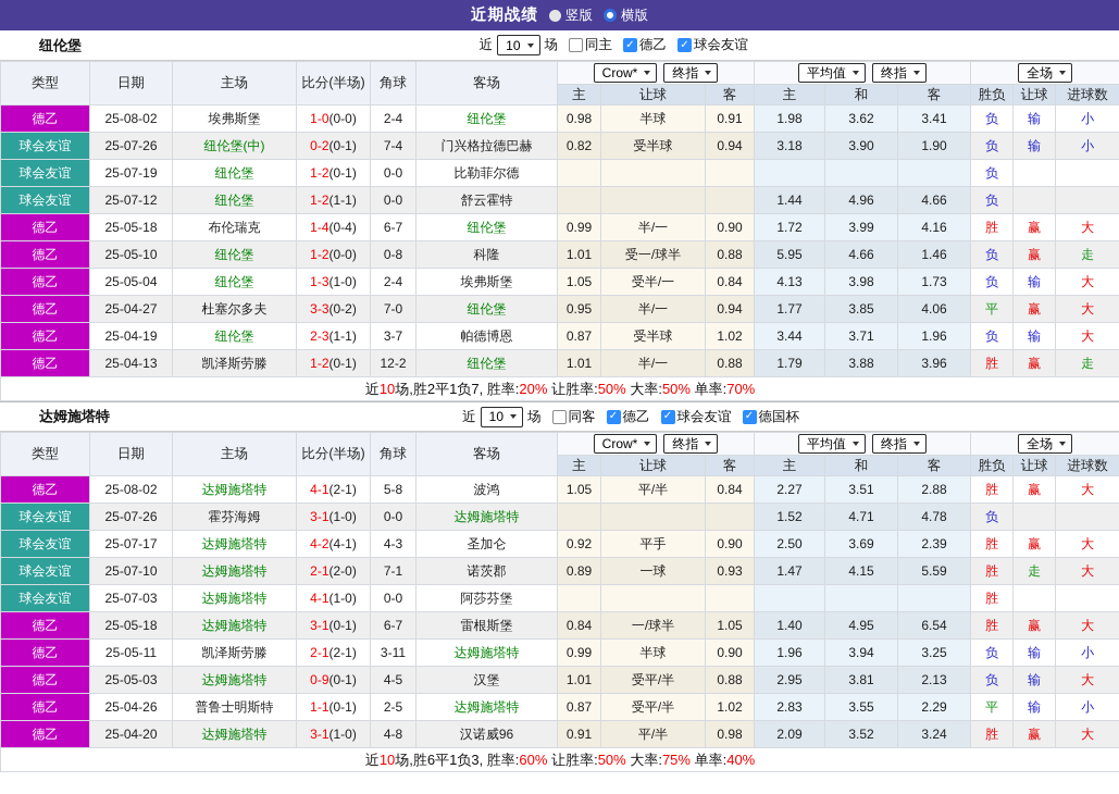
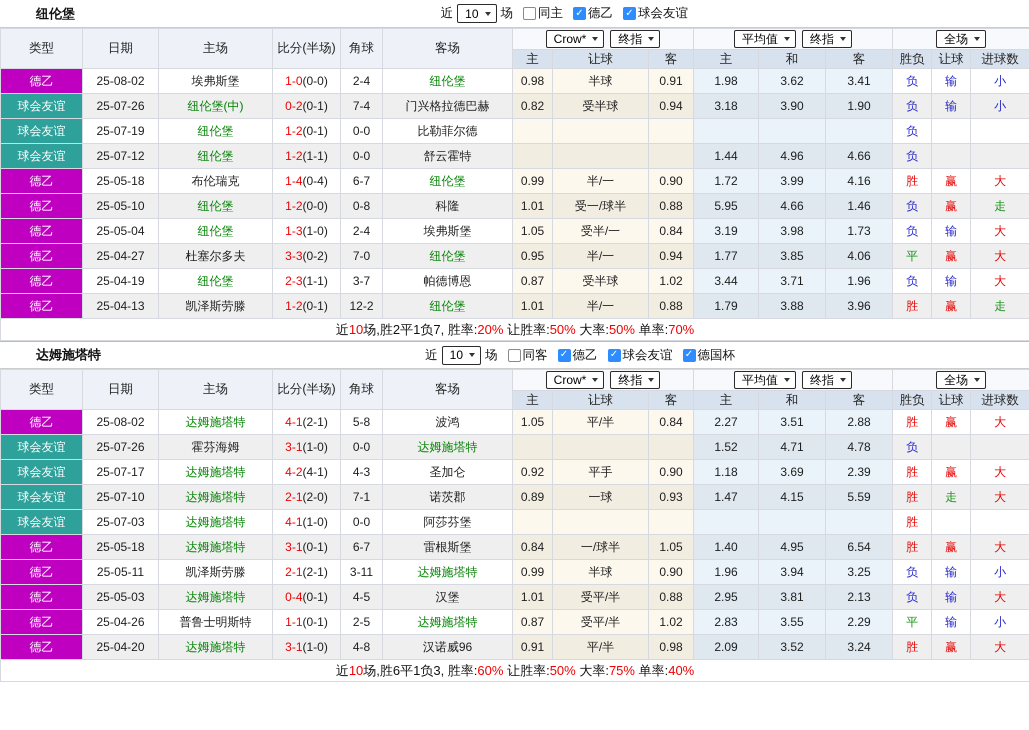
- 近期战绩
- 竖版
- 横版
  纽伦堡
  近
  10
  场
  同主
  德乙
  球会友谊
  类型	日期	主场	比分(半场)	角球	客场	Crow* 终指	平均值 终指	全场
  主	让球	客	主	和	客	胜负	让球	进球数
  德乙	25-08-02	埃弗斯堡	1-0(0-0)	2-4	纽伦堡	0.98	半球	0.91	1.98	3.62	3.41	负	输	小
  球会友谊	25-07-26	纽伦堡(中)	0-2(0-1)	7-4	门兴格拉德巴赫	0.82	受半球	0.94	3.18	3.90	1.90	负	输	小
  球会友谊	25-07-19	纽伦堡	1-2(0-1)	0-0	比勒菲尔德							负
  球会友谊	25-07-12	纽伦堡	1-2(1-1)	0-0	舒云霍特				1.44	4.96	4.66	负
  德乙	25-05-18	布伦瑞克	1-4(0-4)	6-7	纽伦堡	0.99	半/一	0.90	1.72	3.99	4.16	胜	赢	大
  德乙	25-05-10	纽伦堡	1-2(0-0)	0-8	科隆	1.01	受一/球半	0.88	5.95	4.66	1.46	负	赢	走
- 德乙	25-05-04	纽伦堡	1-3(1-0)	2-4	埃弗斯堡	1.05	受半/一	0.84	4.13	3.98	1.73	负	输	大
+ 德乙	25-05-04	纽伦堡	1-3(1-0)	2-4	埃弗斯堡	1.05	受半/一	0.84	3.19	3.98	1.73	负	输	大
  德乙	25-04-27	杜塞尔多夫	3-3(0-2)	7-0	纽伦堡	0.95	半/一	0.94	1.77	3.85	4.06	平	赢	大
  德乙	25-04-19	纽伦堡	2-3(1-1)	3-7	帕德博恩	0.87	受半球	1.02	3.44	3.71	1.96	负	输	大
  德乙	25-04-13	凯泽斯劳滕	1-2(0-1)	12-2	纽伦堡	1.01	半/一	0.88	1.79	3.88	3.96	胜	赢	走
  近10场,胜2平1负7, 胜率:20% 让胜率:50% 大率:50% 单率:70%
  达姆施塔特
  近
  10
  场
  同客
  德乙
  球会友谊
  德国杯
  类型	日期	主场	比分(半场)	角球	客场	Crow* 终指	平均值 终指	全场
  主	让球	客	主	和	客	胜负	让球	进球数
  德乙	25-08-02	达姆施塔特	4-1(2-1)	5-8	波鸿	1.05	平/半	0.84	2.27	3.51	2.88	胜	赢	大
  球会友谊	25-07-26	霍芬海姆	3-1(1-0)	0-0	达姆施塔特				1.52	4.71	4.78	负
- 球会友谊	25-07-17	达姆施塔特	4-2(4-1)	4-3	圣加仑	0.92	平手	0.90	2.50	3.69	2.39	胜	赢	大
+ 球会友谊	25-07-17	达姆施塔特	4-2(4-1)	4-3	圣加仑	0.92	平手	0.90	1.18	3.69	2.39	胜	赢	大
  球会友谊	25-07-10	达姆施塔特	2-1(2-0)	7-1	诺茨郡	0.89	一球	0.93	1.47	4.15	5.59	胜	走	大
  球会友谊	25-07-03	达姆施塔特	4-1(1-0)	0-0	阿莎芬堡							胜
  德乙	25-05-18	达姆施塔特	3-1(0-1)	6-7	雷根斯堡	0.84	一/球半	1.05	1.40	4.95	6.54	胜	赢	大
  德乙	25-05-11	凯泽斯劳滕	2-1(2-1)	3-11	达姆施塔特	0.99	半球	0.90	1.96	3.94	3.25	负	输	小
- 德乙	25-05-03	达姆施塔特	0-9(0-1)	4-5	汉堡	1.01	受平/半	0.88	2.95	3.81	2.13	负	输	大
+ 德乙	25-05-03	达姆施塔特	0-4(0-1)	4-5	汉堡	1.01	受平/半	0.88	2.95	3.81	2.13	负	输	大
  德乙	25-04-26	普鲁士明斯特	1-1(0-1)	2-5	达姆施塔特	0.87	受平/半	1.02	2.83	3.55	2.29	平	输	小
  德乙	25-04-20	达姆施塔特	3-1(1-0)	4-8	汉诺威96	0.91	平/半	0.98	2.09	3.52	3.24	胜	赢	大
  近10场,胜6平1负3, 胜率:60% 让胜率:50% 大率:75% 单率:40%
